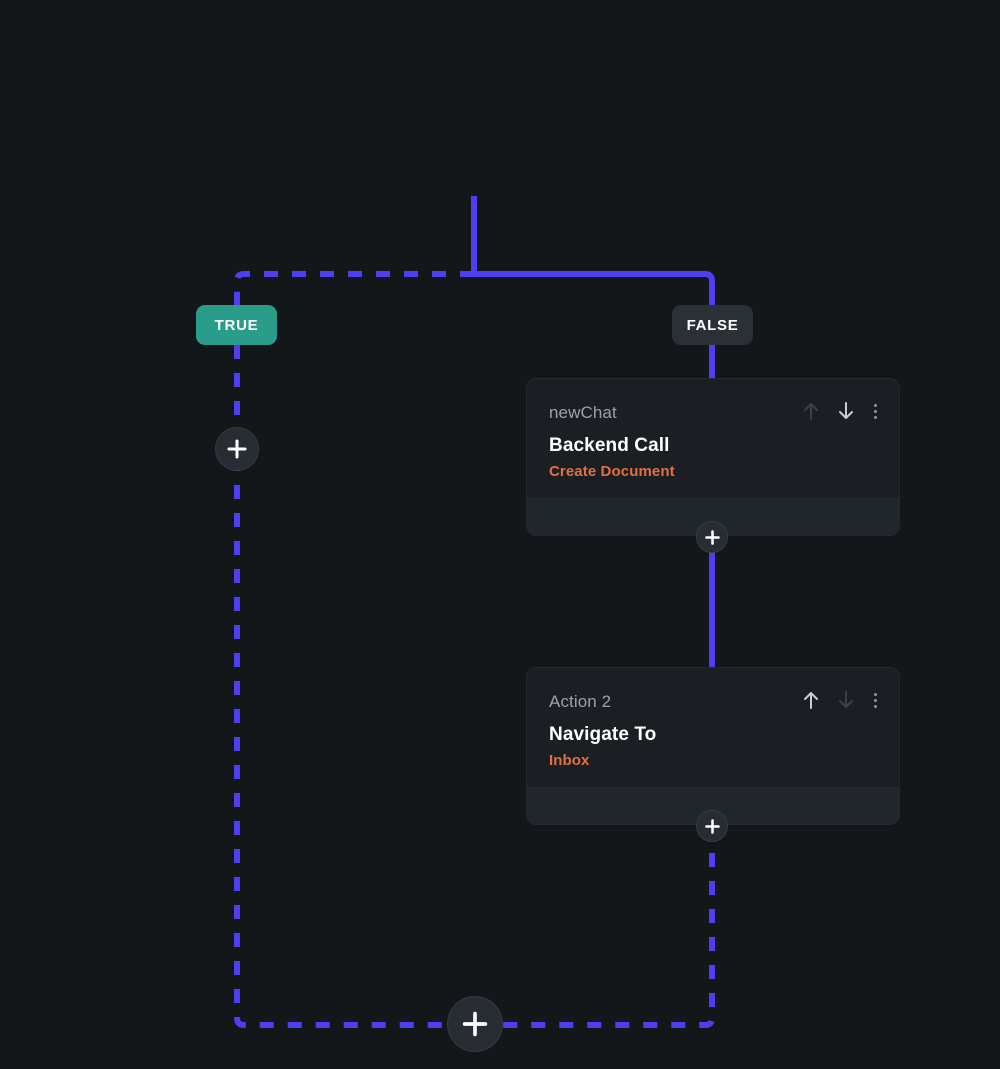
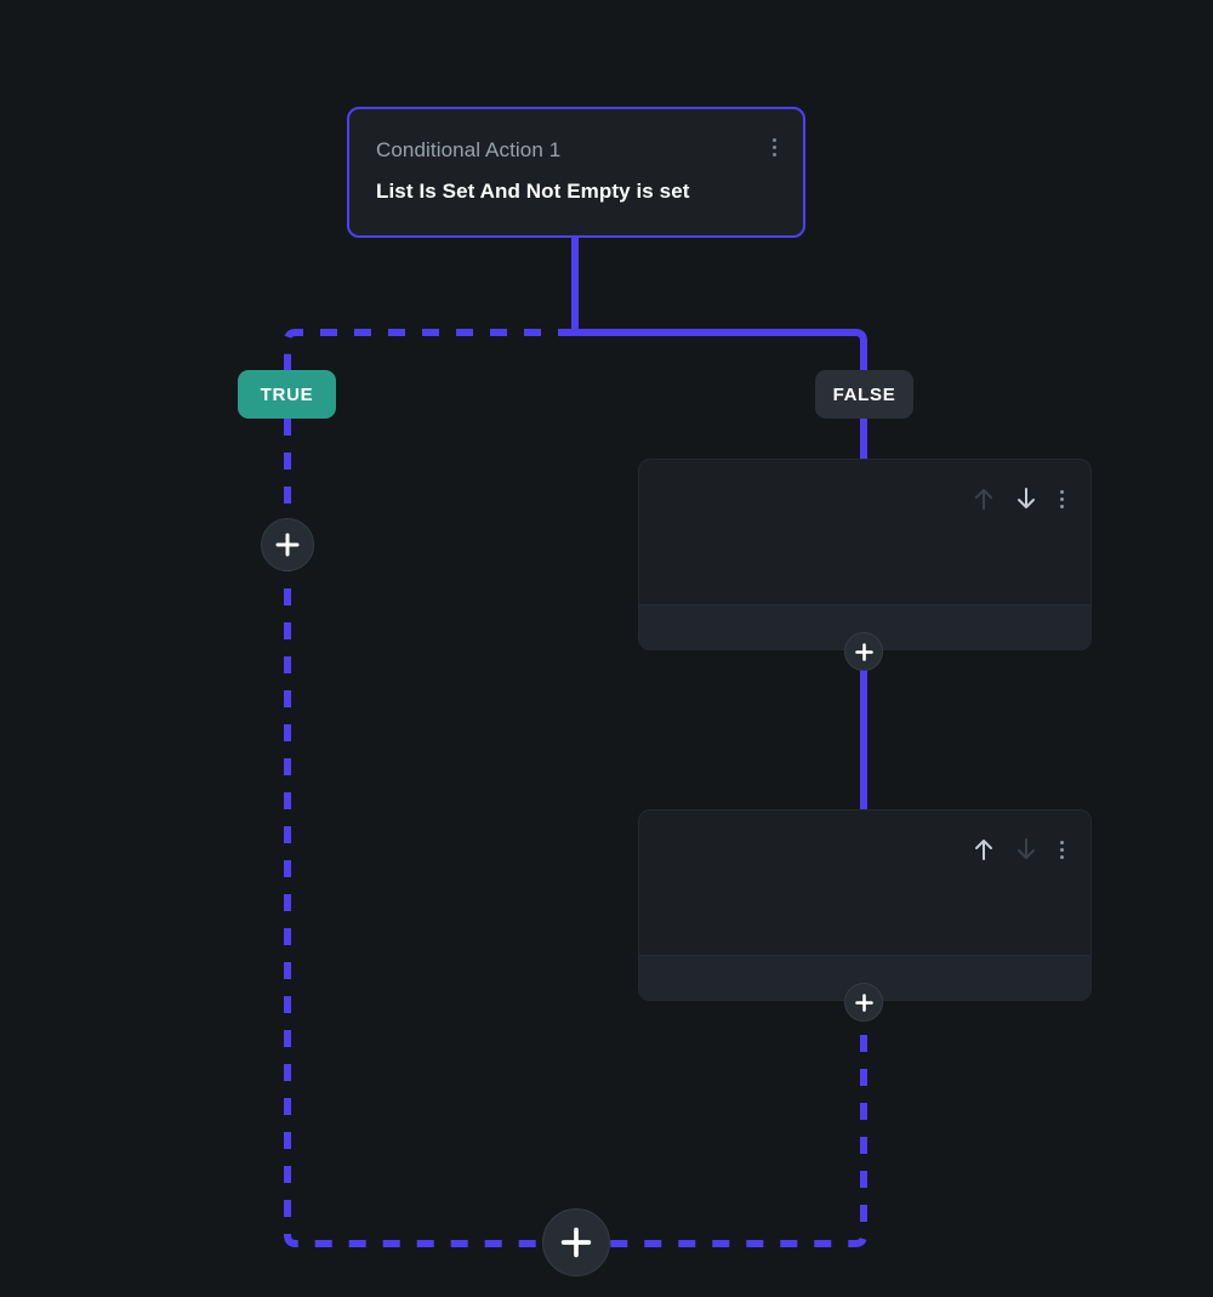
+ Conditional Action 1
+ List Is Set And Not Empty is set
  TRUE
  FALSE
- newChat
- Backend Call
- Create Document
- Action 2
- Navigate To
- Inbox
